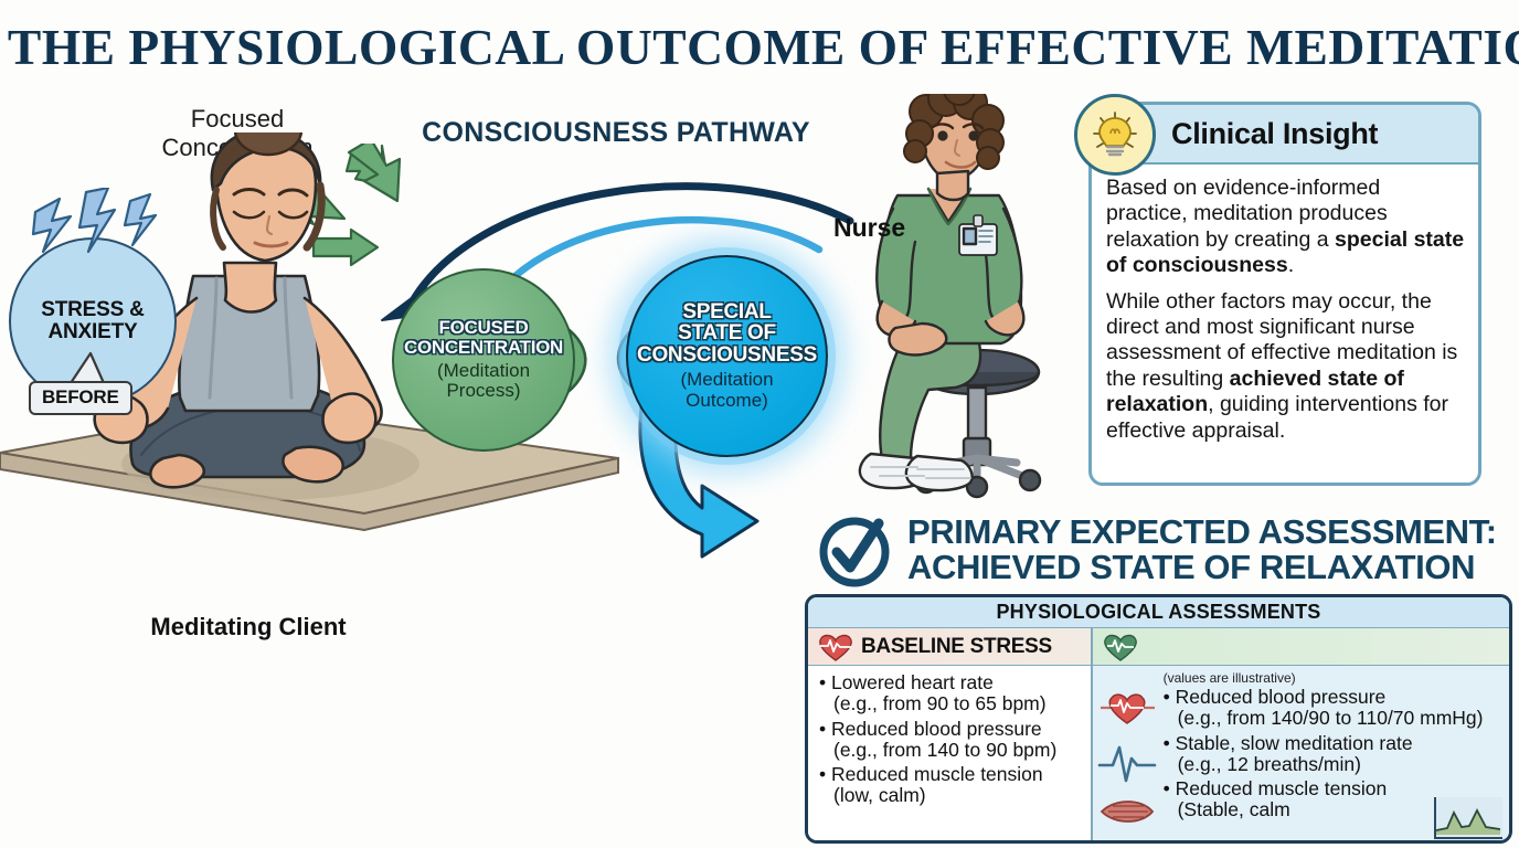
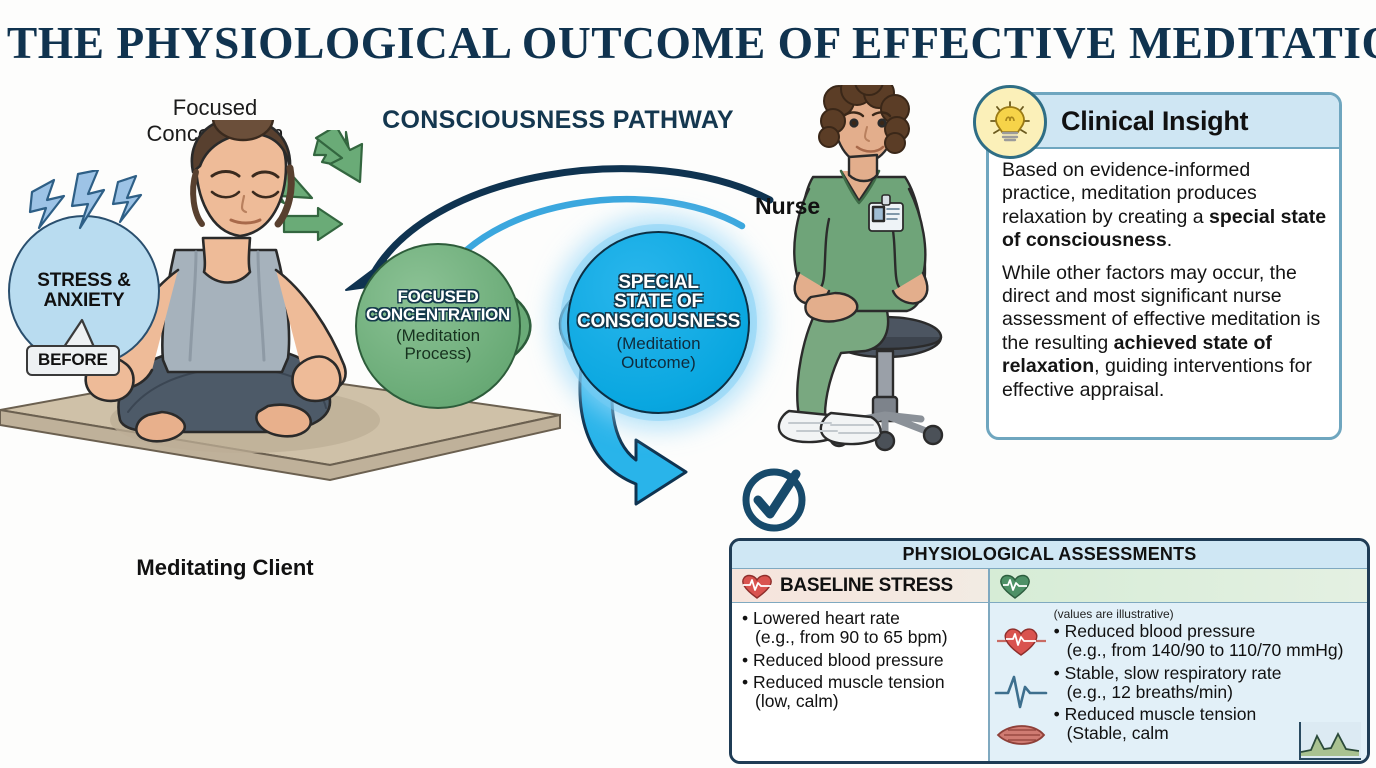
  THE PHYSIOLOGICAL OUTCOME OF EFFECTIVE MEDITATI
  Focused
  STRESS &
  ANXIETY
  BEFORE
  Meditating Client
  CONSCIOUSNESS PATHWAY
  FOCUSED
  CONCENTRATION
  (Meditation
  Process)
  SPECIAL
  STATE OF
  CONSCIOUSNESS
  (Meditation
  Outcome)
  Nurse
  Clinical Insight
  Based on evidence-informed practice, meditation produces relaxation by creating a special state of consciousness.
  While other factors may occur, the direct and most significant nurse assessment of effective meditation is the resulting achieved state of relaxation, guiding interventions for effective appraisal.
- PRIMARY EXPECTED ASSESSMENT:
- ACHIEVED STATE OF RELAXATION
  PHYSIOLOGICAL ASSESSMENTS
  BASELINE STRESS
  • Lowered heart rate
  (e.g., from 90 to 65 bpm)
  • Reduced blood pressure
- (e.g., from 140 to 90 bpm)
  • Reduced muscle tension
  (low, calm)
  (values are illustrative)
  • Reduced blood pressure
  (e.g., from 140/90 to 110/70 mmHg)
- • Stable, slow meditation rate
+ • Stable, slow respiratory rate
  (e.g., 12 breaths/min)
  • Reduced muscle tension
  (Stable, calm
